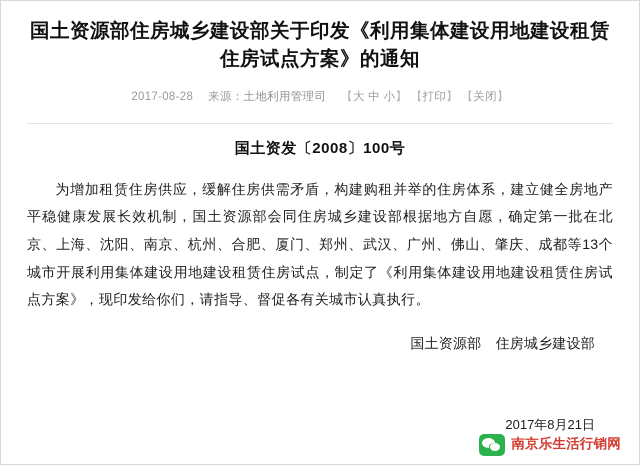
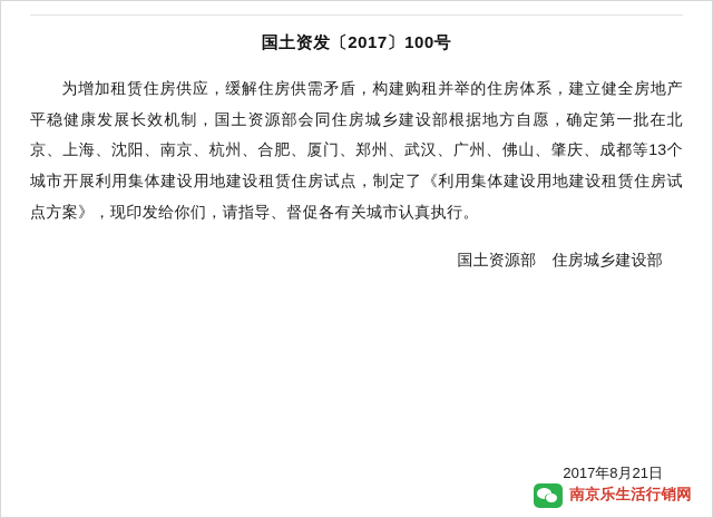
- 国土资源部住房城乡建设部关于印发《利用集体建设用地建设租赁住房试点方案》的通知
- 2017-08-28 来源：土地利用管理司 【大 中 小】 【打印】 【关闭】
- 国土资发〔2008〕100号
+ 国土资发〔2017〕100号
  为增加租赁住房供应，缓解住房供需矛盾，构建购租并举的住房体系，建立健全房地产平稳健康发展长效机制，国土资源部会同住房城乡建设部根据地方自愿，确定第一批在北京、上海、沈阳、南京、杭州、合肥、厦门、郑州、武汉、广州、佛山、肇庆、成都等13个城市开展利用集体建设用地建设租赁住房试点，制定了《利用集体建设用地建设租赁住房试点方案》，现印发给你们，请指导、督促各有关城市认真执行。
  国土资源部 住房城乡建设部
  2017年8月21日
  南京乐生活行销网
